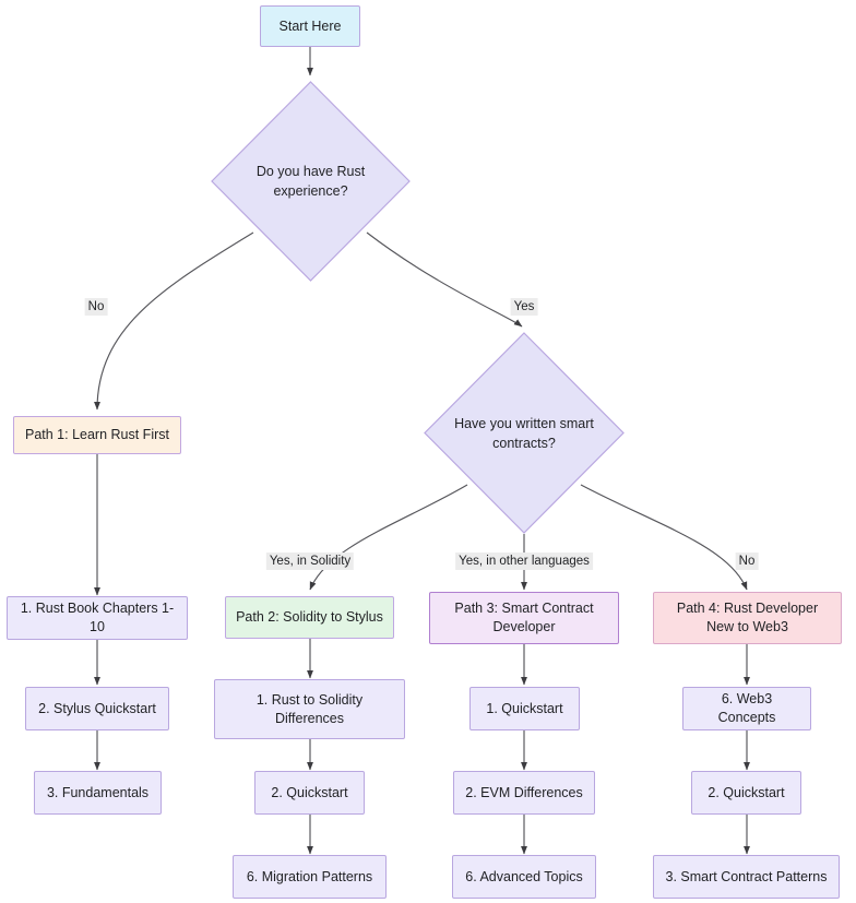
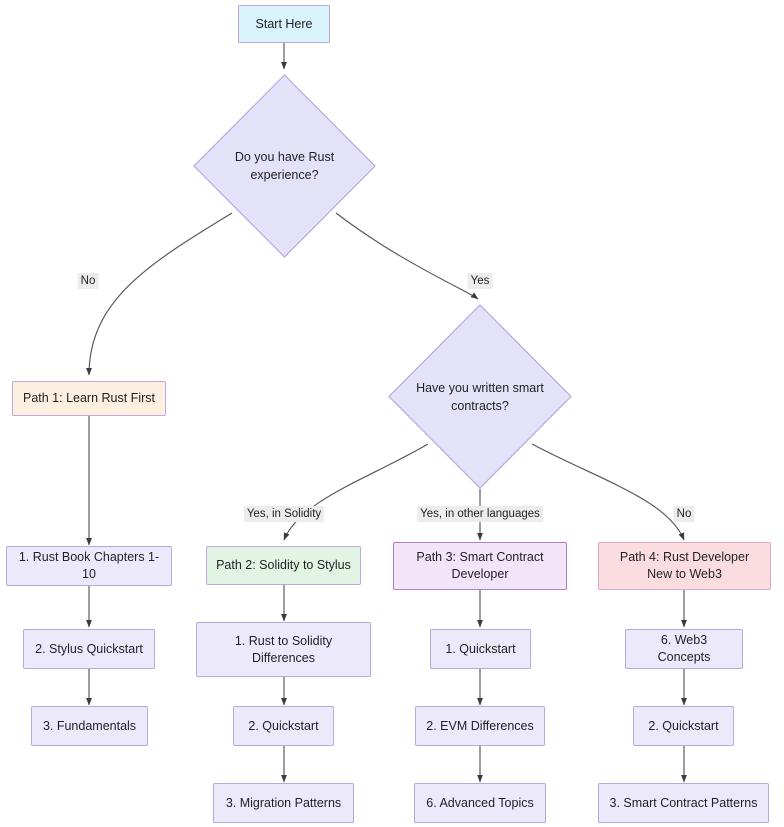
  Start Here
  Do you have Rust
  experience?
  Have you written smart
  contracts?
  Path 1: Learn Rust First
  Path 2: Solidity to Stylus
  Path 3: Smart Contract
  Developer
  Path 4: Rust Developer
  New to Web3
  1. Rust Book Chapters 1-10
  2. Stylus Quickstart
  3. Fundamentals
  1. Rust to Solidity
  Differences
  2. Quickstart
- 6. Migration Patterns
+ 3. Migration Patterns
  1. Quickstart
  2. EVM Differences
  6. Advanced Topics
  6. Web3 Concepts
  2. Quickstart
  3. Smart Contract Patterns
  No
  Yes
  Yes, in Solidity
  Yes, in other languages
  No
